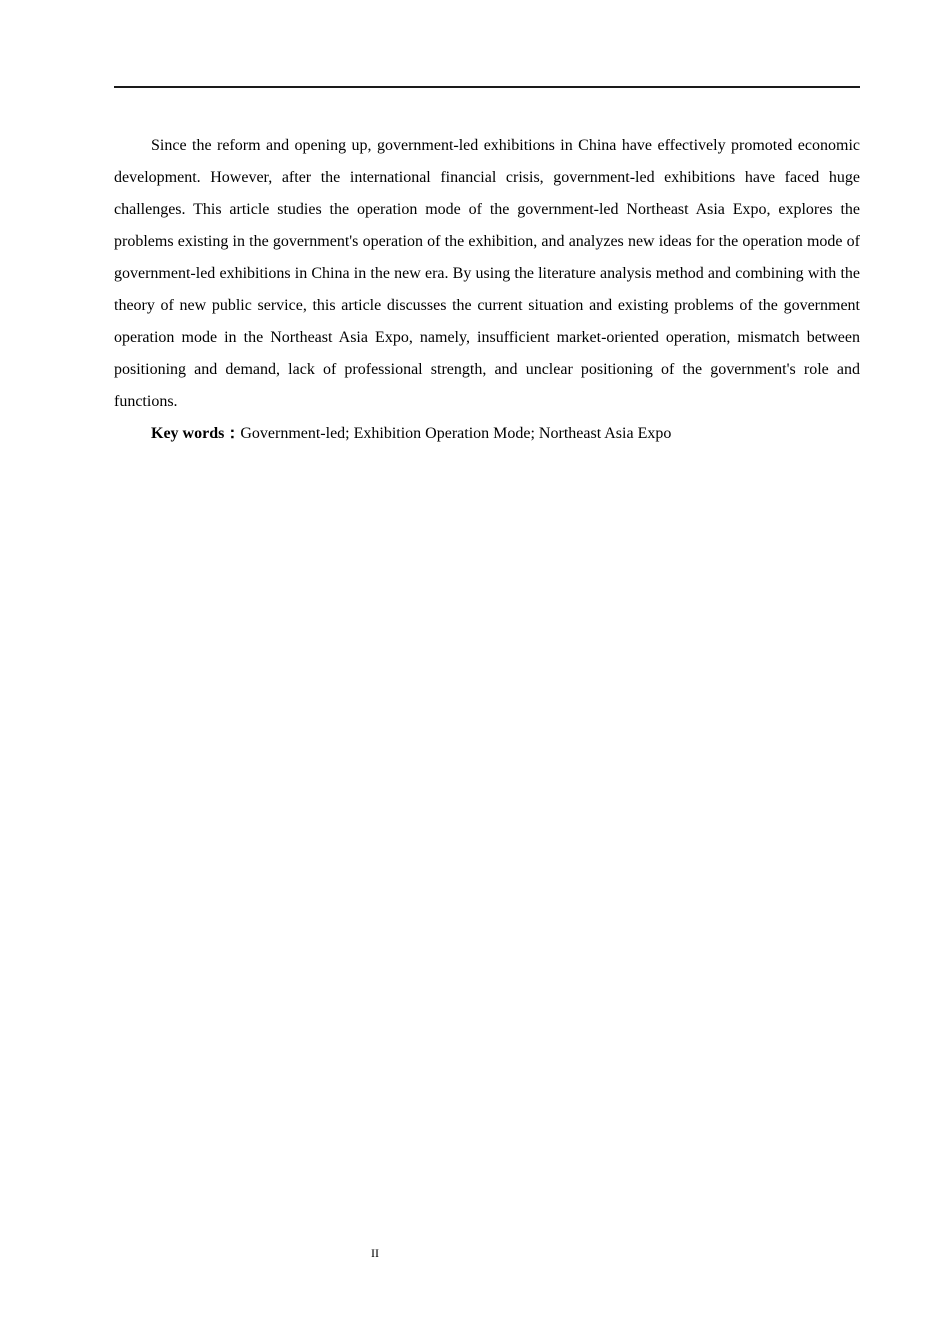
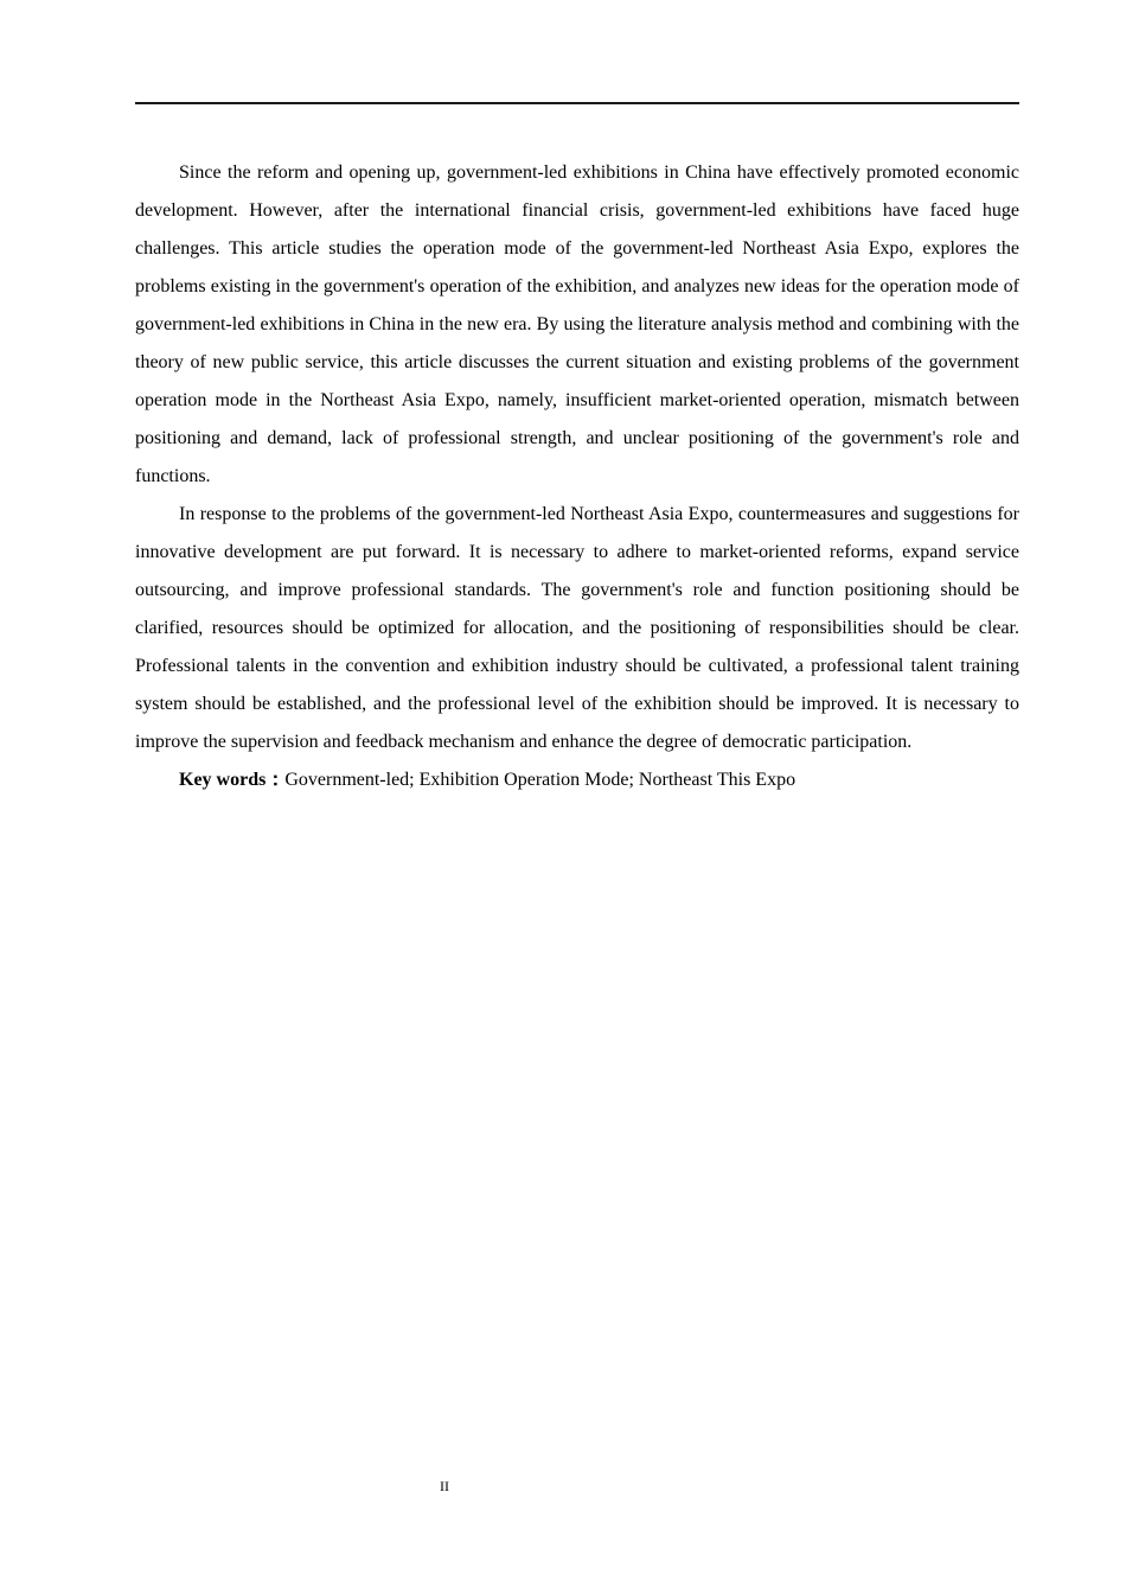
  Since the reform and opening up, government-led exhibitions in China have effectively promoted economic development. However, after the international financial crisis, government-led exhibitions have faced huge challenges. This article studies the operation mode of the government-led Northeast Asia Expo, explores the problems existing in the government's operation of the exhibition, and analyzes new ideas for the operation mode of government-led exhibitions in China in the new era. By using the literature analysis method and combining with the theory of new public service, this article discusses the current situation and existing problems of the government operation mode in the Northeast Asia Expo, namely, insufficient market-oriented operation, mismatch between positioning and demand, lack of professional strength, and unclear positioning of the government's role and functions.
+ In response to the problems of the government-led Northeast Asia Expo, countermeasures and suggestions for innovative development are put forward. It is necessary to adhere to market-oriented reforms, expand service outsourcing, and improve professional standards. The government's role and function positioning should be clarified, resources should be optimized for allocation, and the positioning of responsibilities should be clear. Professional talents in the convention and exhibition industry should be cultivated, a professional talent training system should be established, and the professional level of the exhibition should be improved. It is necessary to improve the supervision and feedback mechanism and enhance the degree of democratic participation.
- Key words：Government-led; Exhibition Operation Mode; Northeast Asia Expo
+ Key words：Government-led; Exhibition Operation Mode; Northeast This Expo
  II
